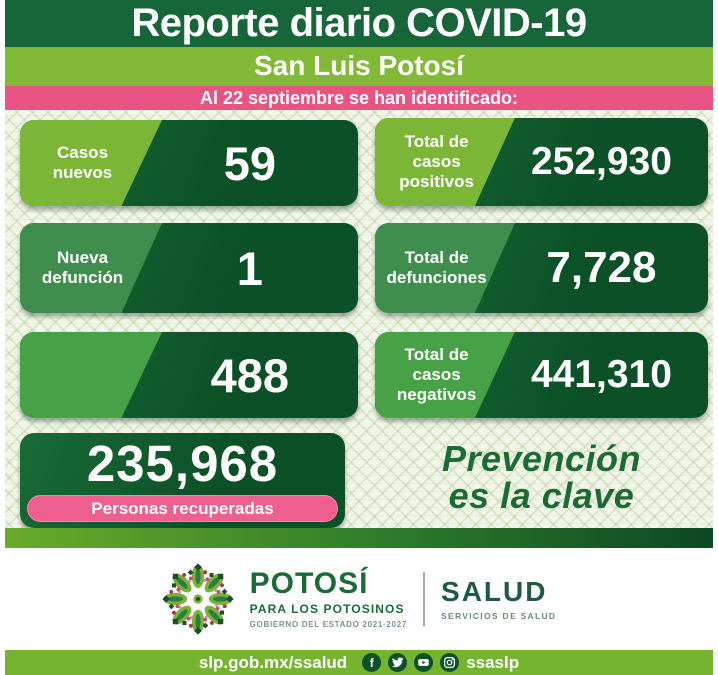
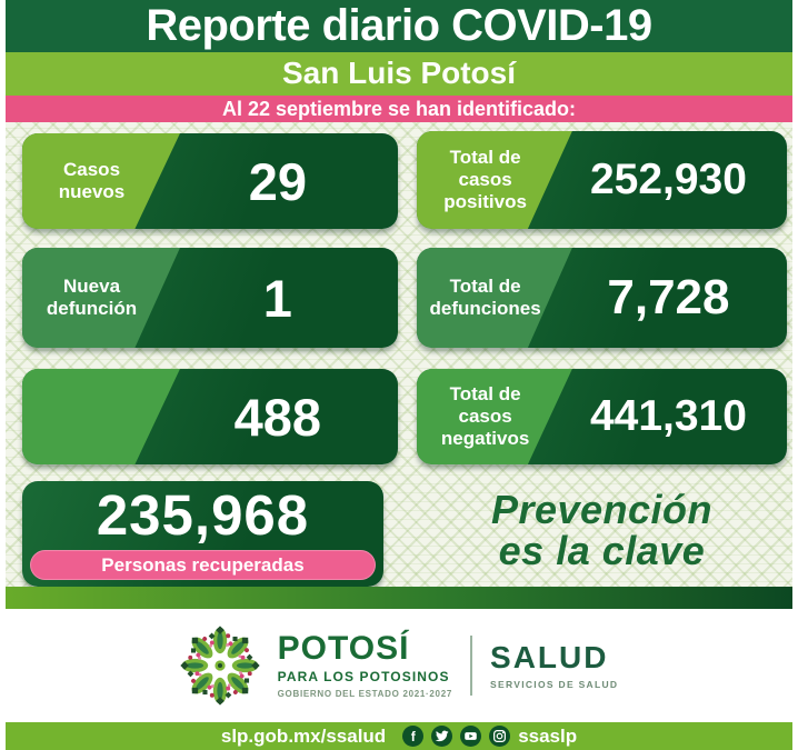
  Reporte diario COVID-19
  San Luis Potosí
  Al 22 septiembre se han identificado:
  Casos nuevos
- 59
+ 29
  Total de casos positivos
  252,930
  Nueva defunción
  1
  Total de defunciones
  7,728
  488
  Total de casos negativos
  441,310
  235,968
  Personas recuperadas
  Prevención
  es la clave
  POTOSÍ
  PARA LOS POTOSINOS
  GOBIERNO DEL ESTADO 2021·2027
  SALUD
  SERVICIOS DE SALUD
  slp.gob.mx/ssalud
  f
  ssaslp
